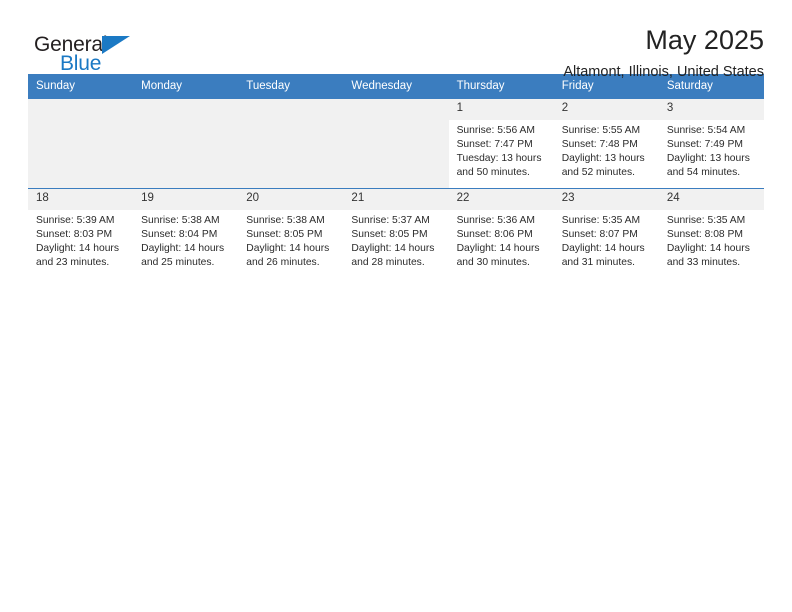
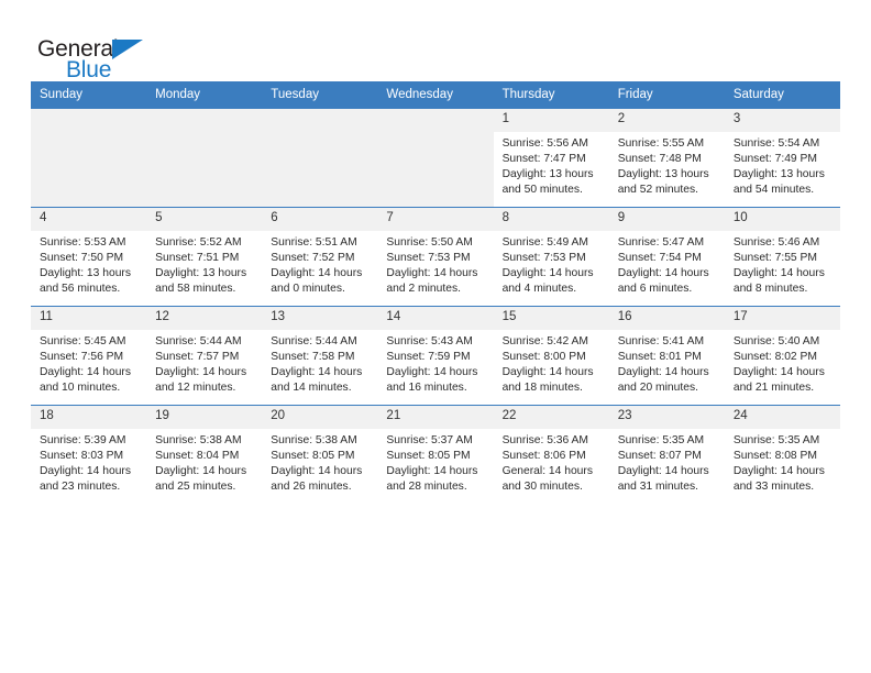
  General
  Blue
- May 2025
- Altamont, Illinois, United States
  Sunday	Monday	Tuesday	Wednesday	Thursday	Friday	Saturday
- 				1Sunrise: 5:56 AMSunset: 7:47 PMTuesday: 13 hours and 50 minutes.	2Sunrise: 5:55 AMSunset: 7:48 PMDaylight: 13 hours and 52 minutes.	3Sunrise: 5:54 AMSunset: 7:49 PMDaylight: 13 hours and 54 minutes.
+ 				1Sunrise: 5:56 AMSunset: 7:47 PMDaylight: 13 hours and 50 minutes.	2Sunrise: 5:55 AMSunset: 7:48 PMDaylight: 13 hours and 52 minutes.	3Sunrise: 5:54 AMSunset: 7:49 PMDaylight: 13 hours and 54 minutes.
+ 4Sunrise: 5:53 AMSunset: 7:50 PMDaylight: 13 hours and 56 minutes.	5Sunrise: 5:52 AMSunset: 7:51 PMDaylight: 13 hours and 58 minutes.	6Sunrise: 5:51 AMSunset: 7:52 PMDaylight: 14 hours and 0 minutes.	7Sunrise: 5:50 AMSunset: 7:53 PMDaylight: 14 hours and 2 minutes.	8Sunrise: 5:49 AMSunset: 7:53 PMDaylight: 14 hours and 4 minutes.	9Sunrise: 5:47 AMSunset: 7:54 PMDaylight: 14 hours and 6 minutes.	10Sunrise: 5:46 AMSunset: 7:55 PMDaylight: 14 hours and 8 minutes.
+ 11Sunrise: 5:45 AMSunset: 7:56 PMDaylight: 14 hours and 10 minutes.	12Sunrise: 5:44 AMSunset: 7:57 PMDaylight: 14 hours and 12 minutes.	13Sunrise: 5:44 AMSunset: 7:58 PMDaylight: 14 hours and 14 minutes.	14Sunrise: 5:43 AMSunset: 7:59 PMDaylight: 14 hours and 16 minutes.	15Sunrise: 5:42 AMSunset: 8:00 PMDaylight: 14 hours and 18 minutes.	16Sunrise: 5:41 AMSunset: 8:01 PMDaylight: 14 hours and 20 minutes.	17Sunrise: 5:40 AMSunset: 8:02 PMDaylight: 14 hours and 21 minutes.
- 18Sunrise: 5:39 AMSunset: 8:03 PMDaylight: 14 hours and 23 minutes.	19Sunrise: 5:38 AMSunset: 8:04 PMDaylight: 14 hours and 25 minutes.	20Sunrise: 5:38 AMSunset: 8:05 PMDaylight: 14 hours and 26 minutes.	21Sunrise: 5:37 AMSunset: 8:05 PMDaylight: 14 hours and 28 minutes.	22Sunrise: 5:36 AMSunset: 8:06 PMDaylight: 14 hours and 30 minutes.	23Sunrise: 5:35 AMSunset: 8:07 PMDaylight: 14 hours and 31 minutes.	24Sunrise: 5:35 AMSunset: 8:08 PMDaylight: 14 hours and 33 minutes.
+ 18Sunrise: 5:39 AMSunset: 8:03 PMDaylight: 14 hours and 23 minutes.	19Sunrise: 5:38 AMSunset: 8:04 PMDaylight: 14 hours and 25 minutes.	20Sunrise: 5:38 AMSunset: 8:05 PMDaylight: 14 hours and 26 minutes.	21Sunrise: 5:37 AMSunset: 8:05 PMDaylight: 14 hours and 28 minutes.	22Sunrise: 5:36 AMSunset: 8:06 PMGeneral: 14 hours and 30 minutes.	23Sunrise: 5:35 AMSunset: 8:07 PMDaylight: 14 hours and 31 minutes.	24Sunrise: 5:35 AMSunset: 8:08 PMDaylight: 14 hours and 33 minutes.
